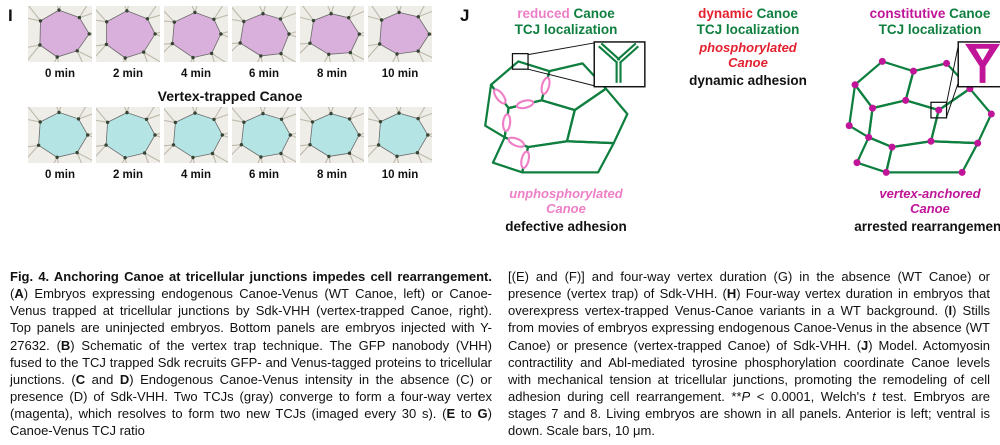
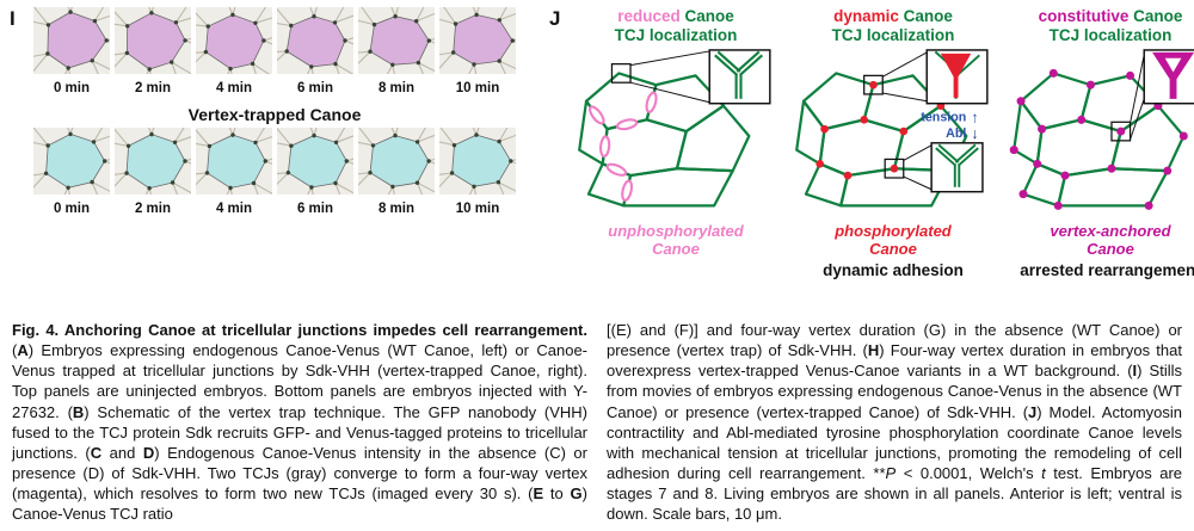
  I
  0 min
  2 min
  4 min
  6 min
  8 min
  10 min
  Vertex-trapped Canoe
  0 min
  2 min
  4 min
  6 min
  8 min
  10 min
  J
  reduced Canoe
  TCJ localization
  unphosphorylated
  Canoe
- defective adhesion
  dynamic Canoe
  TCJ localization
+ tension
+ ↑
+ Abl
+ ↓
  phosphorylated
  Canoe
  dynamic adhesion
  constitutive Canoe
  TCJ localization
  vertex-anchored
  Canoe
  arrested rearrangemen
- Fig. 4. Anchoring Canoe at tricellular junctions impedes cell rearrangement. (A) Embryos expressing endogenous Canoe-Venus (WT Canoe, left) or Canoe-Venus trapped at tricellular junctions by Sdk-VHH (vertex-trapped Canoe, right). Top panels are uninjected embryos. Bottom panels are embryos injected with Y-27632. (B) Schematic of the vertex trap technique. The GFP nanobody (VHH) fused to the TCJ trapped Sdk recruits GFP- and Venus-tagged proteins to tricellular junctions. (C and D) Endogenous Canoe-Venus intensity in the absence (C) or presence (D) of Sdk-VHH. Two TCJs (gray) converge to form a four-way vertex (magenta), which resolves to form two new TCJs (imaged every 30 s). (E to G) Canoe-Venus TCJ ratio
+ Fig. 4. Anchoring Canoe at tricellular junctions impedes cell rearrangement. (A) Embryos expressing endogenous Canoe-Venus (WT Canoe, left) or Canoe-Venus trapped at tricellular junctions by Sdk-VHH (vertex-trapped Canoe, right). Top panels are uninjected embryos. Bottom panels are embryos injected with Y-27632. (B) Schematic of the vertex trap technique. The GFP nanobody (VHH) fused to the TCJ protein Sdk recruits GFP- and Venus-tagged proteins to tricellular junctions. (C and D) Endogenous Canoe-Venus intensity in the absence (C) or presence (D) of Sdk-VHH. Two TCJs (gray) converge to form a four-way vertex (magenta), which resolves to form two new TCJs (imaged every 30 s). (E to G) Canoe-Venus TCJ ratio
  [(E) and (F)] and four-way vertex duration (G) in the absence (WT Canoe) or presence (vertex trap) of Sdk-VHH. (H) Four-way vertex duration in embryos that overexpress vertex-trapped Venus-Canoe variants in a WT background. (I) Stills from movies of embryos expressing endogenous Canoe-Venus in the absence (WT Canoe) or presence (vertex-trapped Canoe) of Sdk-VHH. (J) Model. Actomyosin contractility and Abl-mediated tyrosine phosphorylation coordinate Canoe levels with mechanical tension at tricellular junctions, promoting the remodeling of cell adhesion during cell rearrangement. **P < 0.0001, Welch's t test. Embryos are stages 7 and 8. Living embryos are shown in all panels. Anterior is left; ventral is down. Scale bars, 10 μm.
